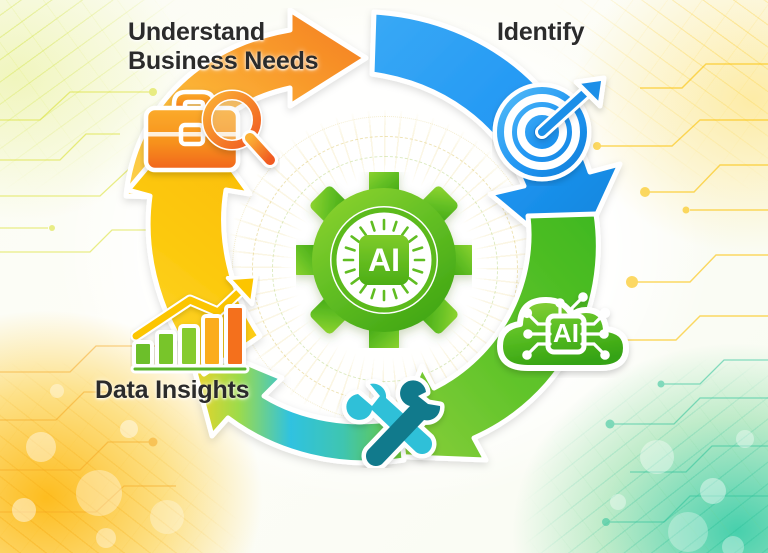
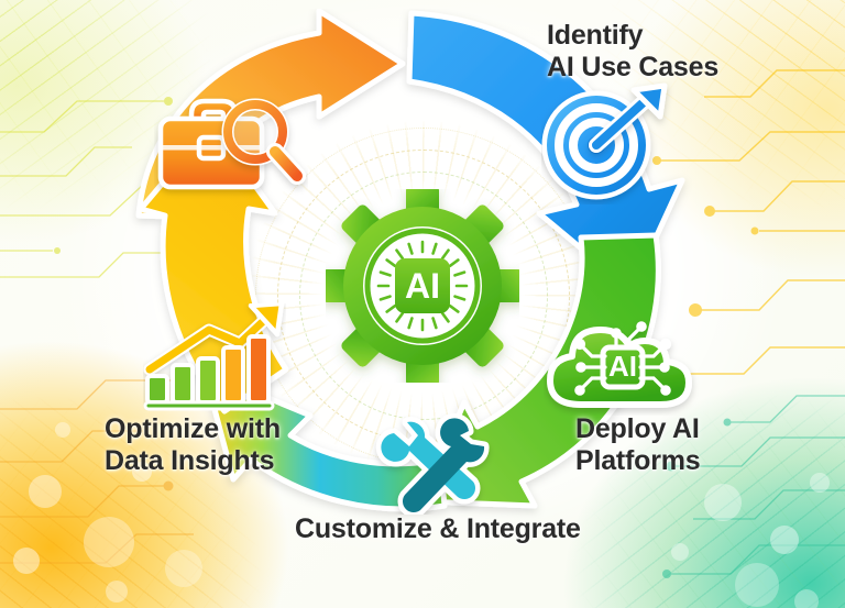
  AI
  AI
- Understand
- Business Needs
  Identify
+ AI Use Cases
+ Deploy AI
+ Platforms
+ Customize & Integrate
+ Optimize with
  Data Insights
